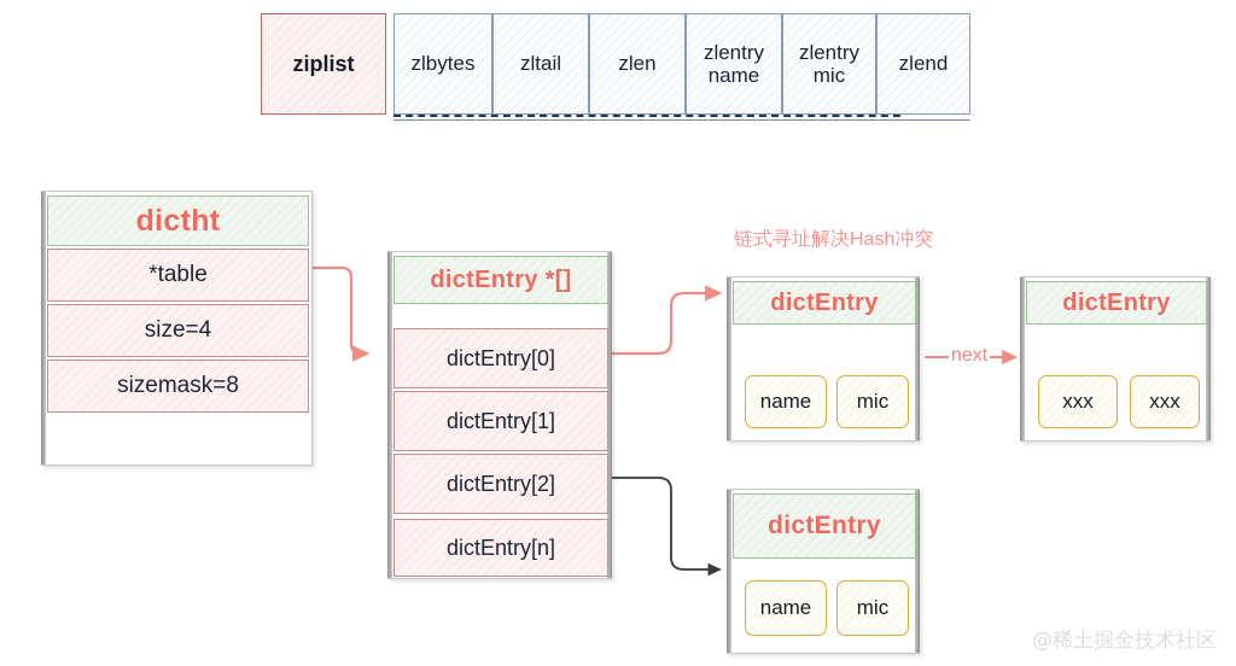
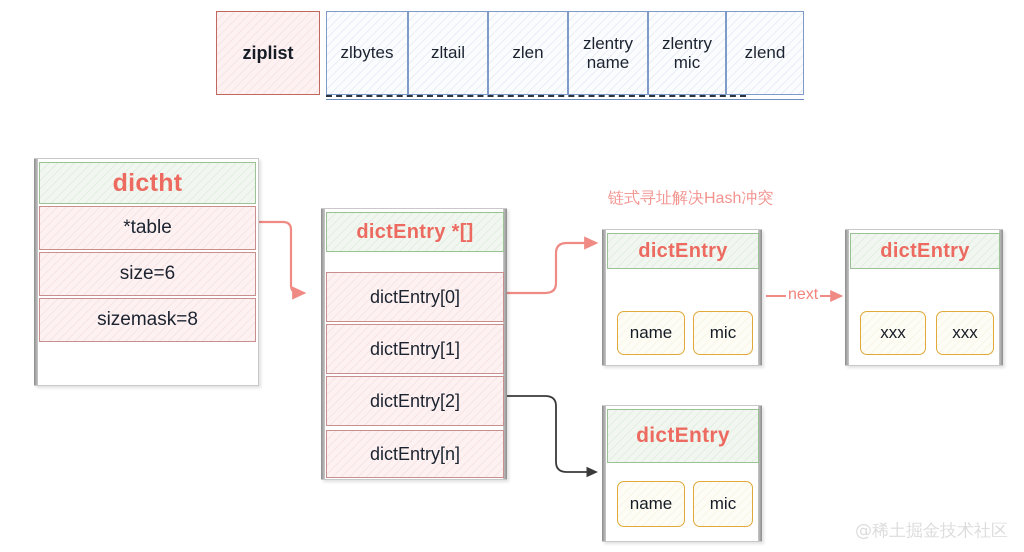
  ziplist
  zlbytes
  zltail
  zlen
  zlentry
  name
  zlentry
  mic
  zlend
  dictht
  *table
- size=4
+ size=6
  sizemask=8
  dictEntry *[]
  dictEntry[0]
  dictEntry[1]
  dictEntry[2]
  dictEntry[n]
  链式寻址解决Hash冲突
  dictEntry
  name
  mic
  next
  dictEntry
  xxx
  xxx
  dictEntry
  name
  mic
  @稀土掘金技术社区
